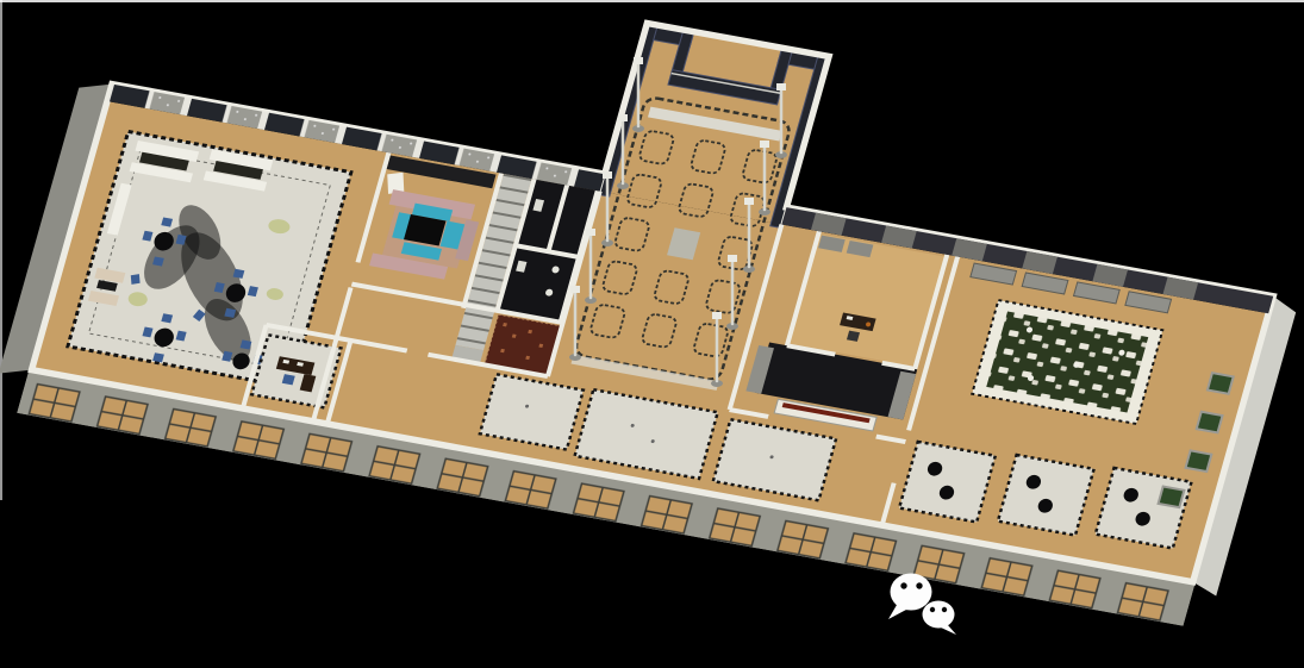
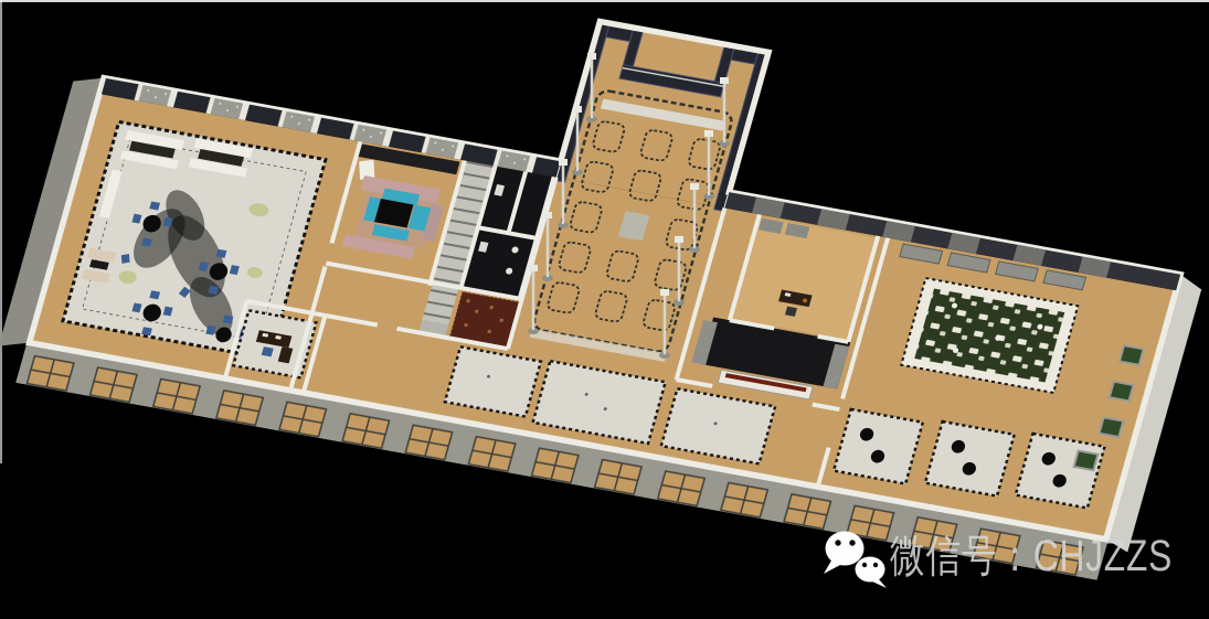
+ 微信号：CHJZZS
